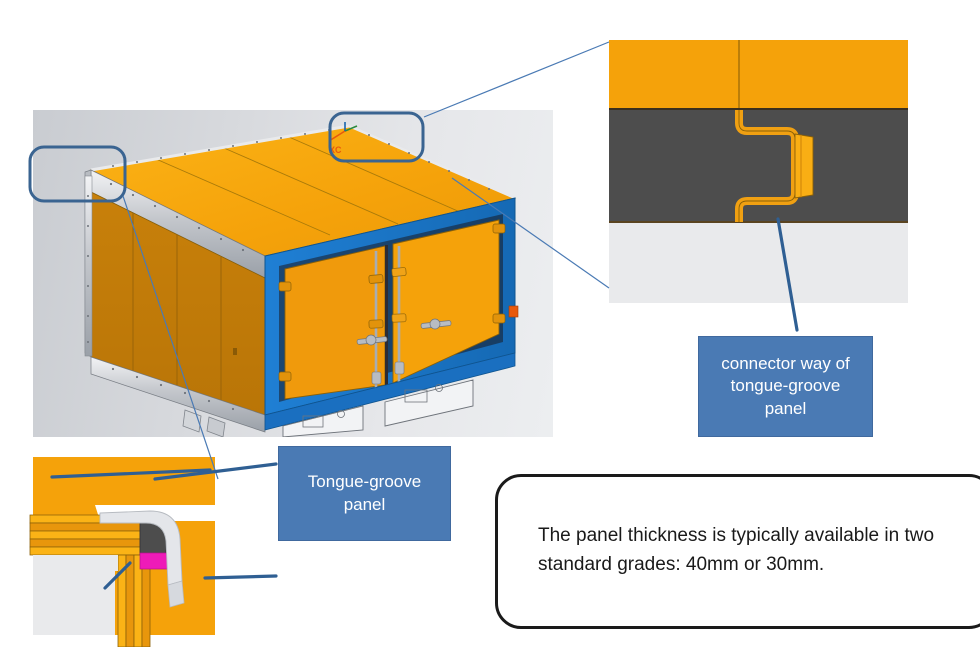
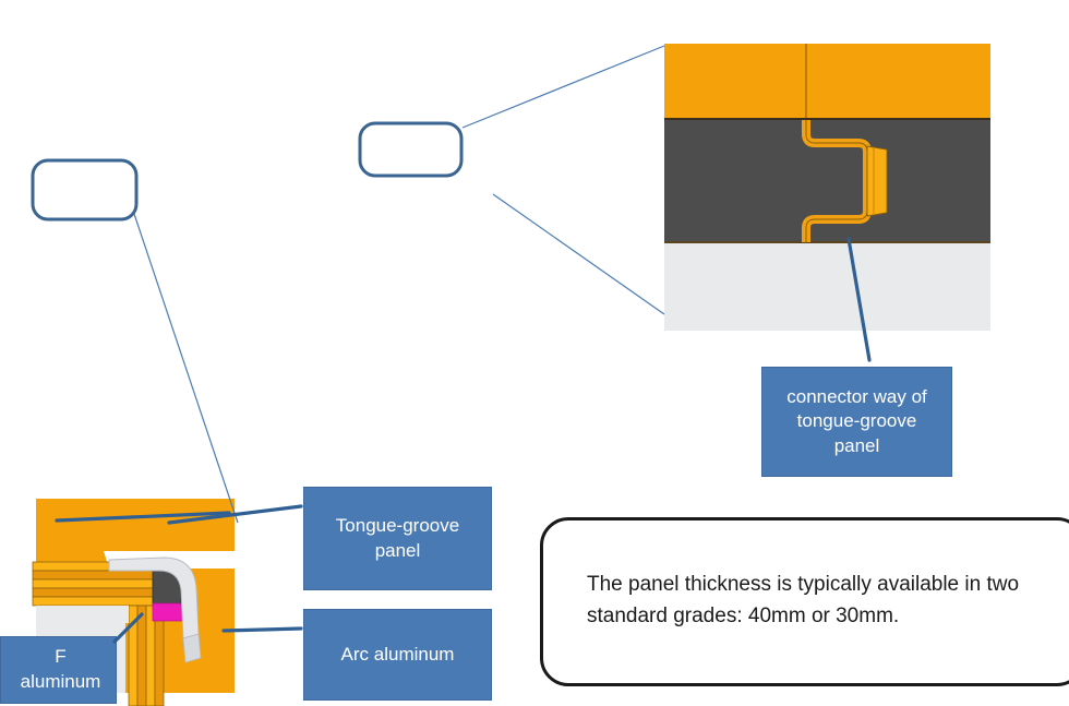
- XC
  connector way of
  tongue-groove
  panel
  Tongue-groove
  panel
+ Arc aluminum
+ F aluminum
  The panel thickness is typically available in two standard grades: 40mm or 30mm.
